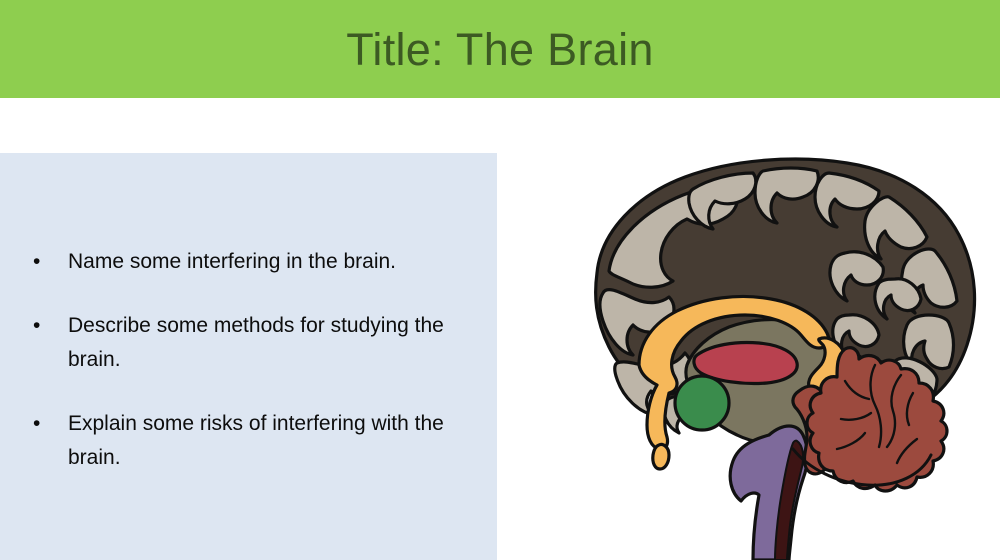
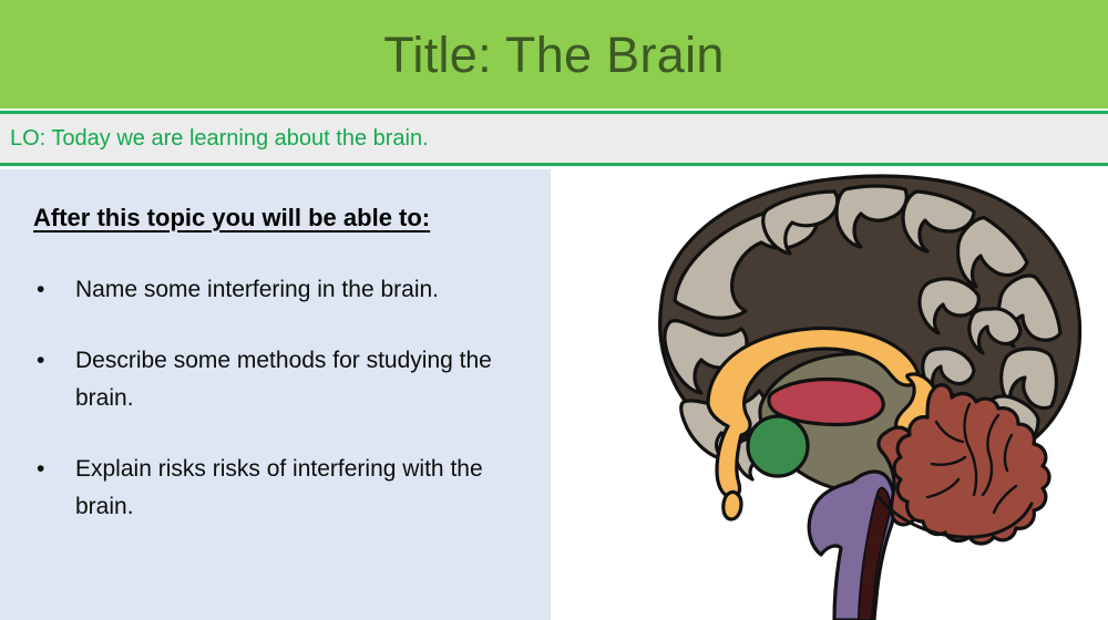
  Title: The Brain
+ LO: Today we are learning about the brain.
+ After this topic you will be able to:
  •
  Name some interfering in the brain.
  •
  Describe some methods for studying the brain.
  •
- Explain some risks of interfering with the brain.
+ Explain risks risks of interfering with the brain.
